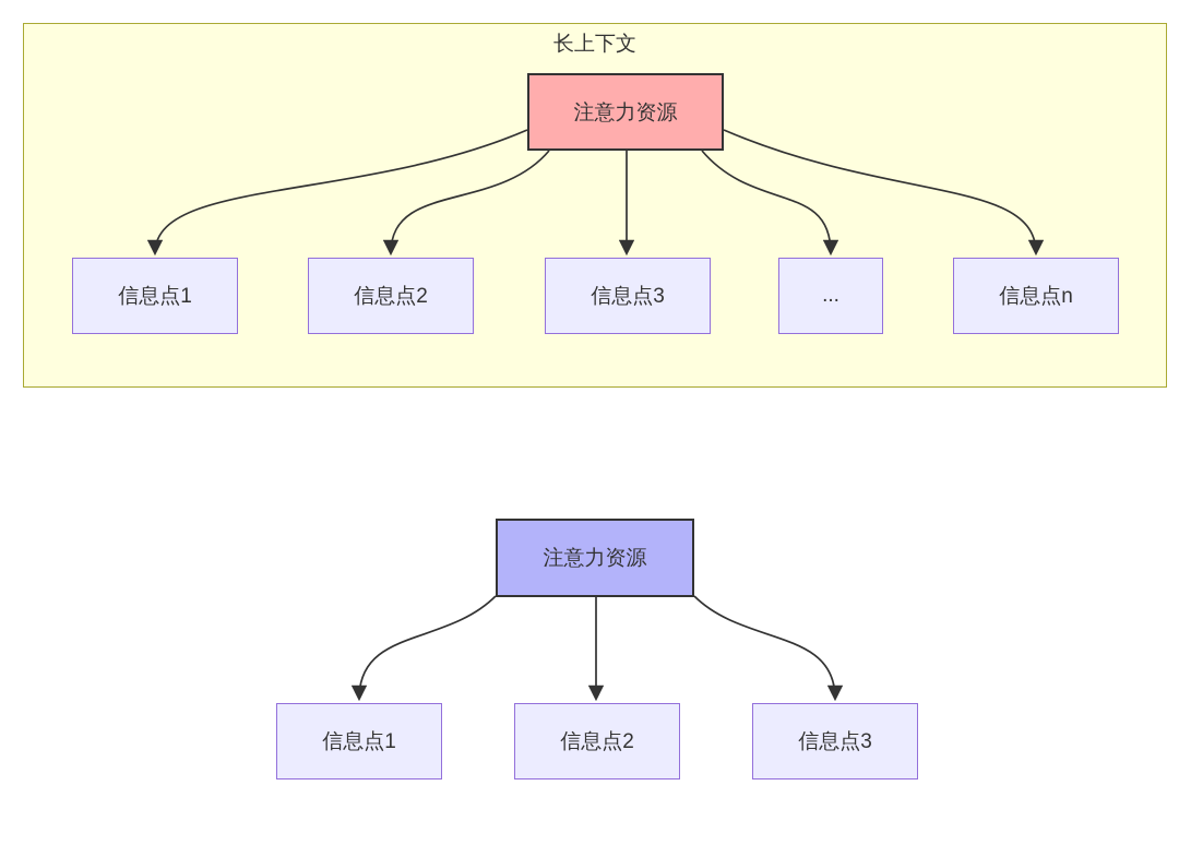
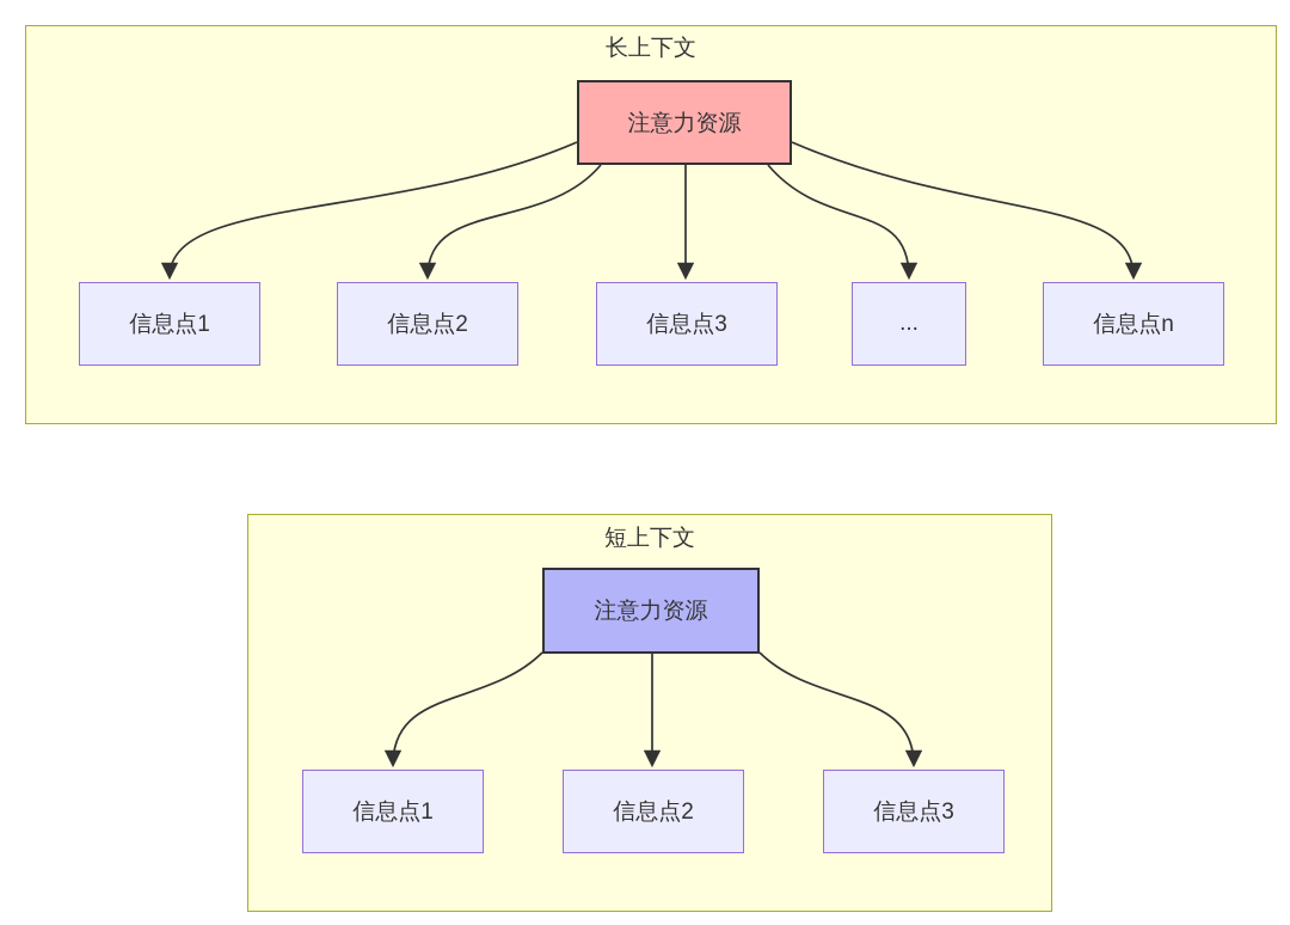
  长上下文
+ 短上下文
  注意力资源
  信息点1
  信息点2
  信息点3
  ...
  信息点n
  注意力资源
  信息点1
  信息点2
  信息点3
